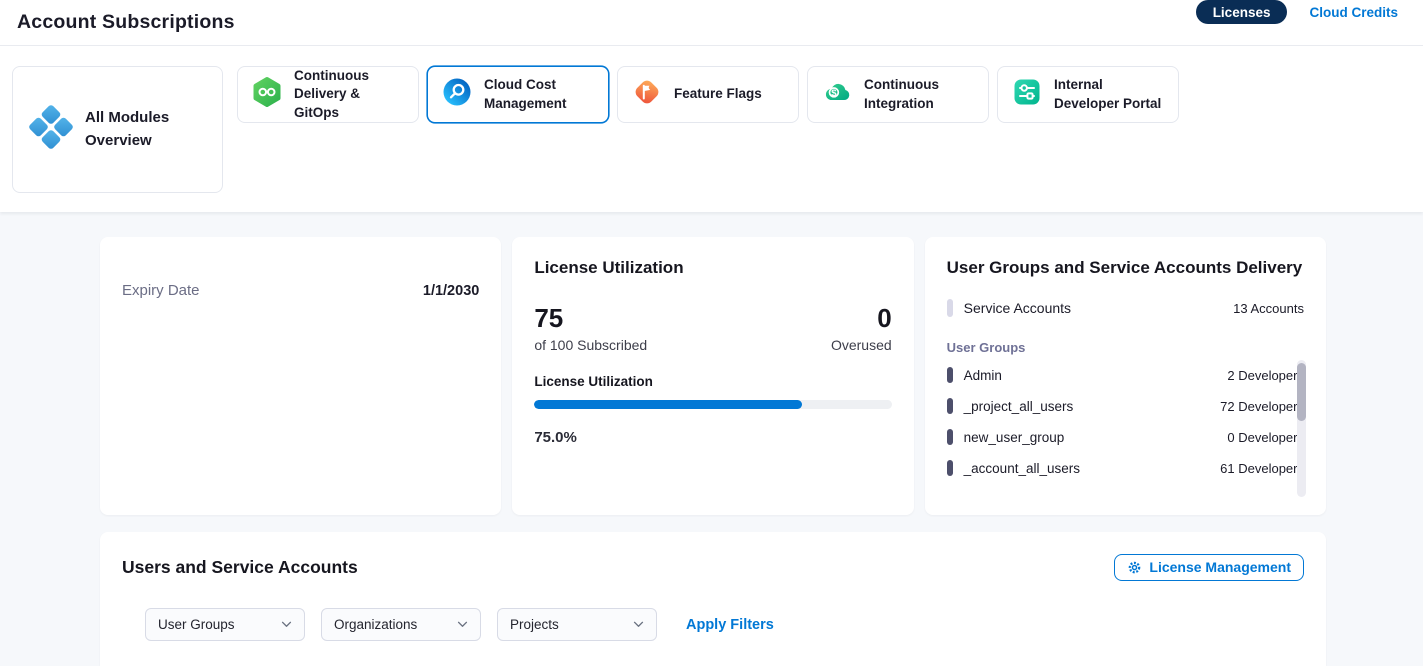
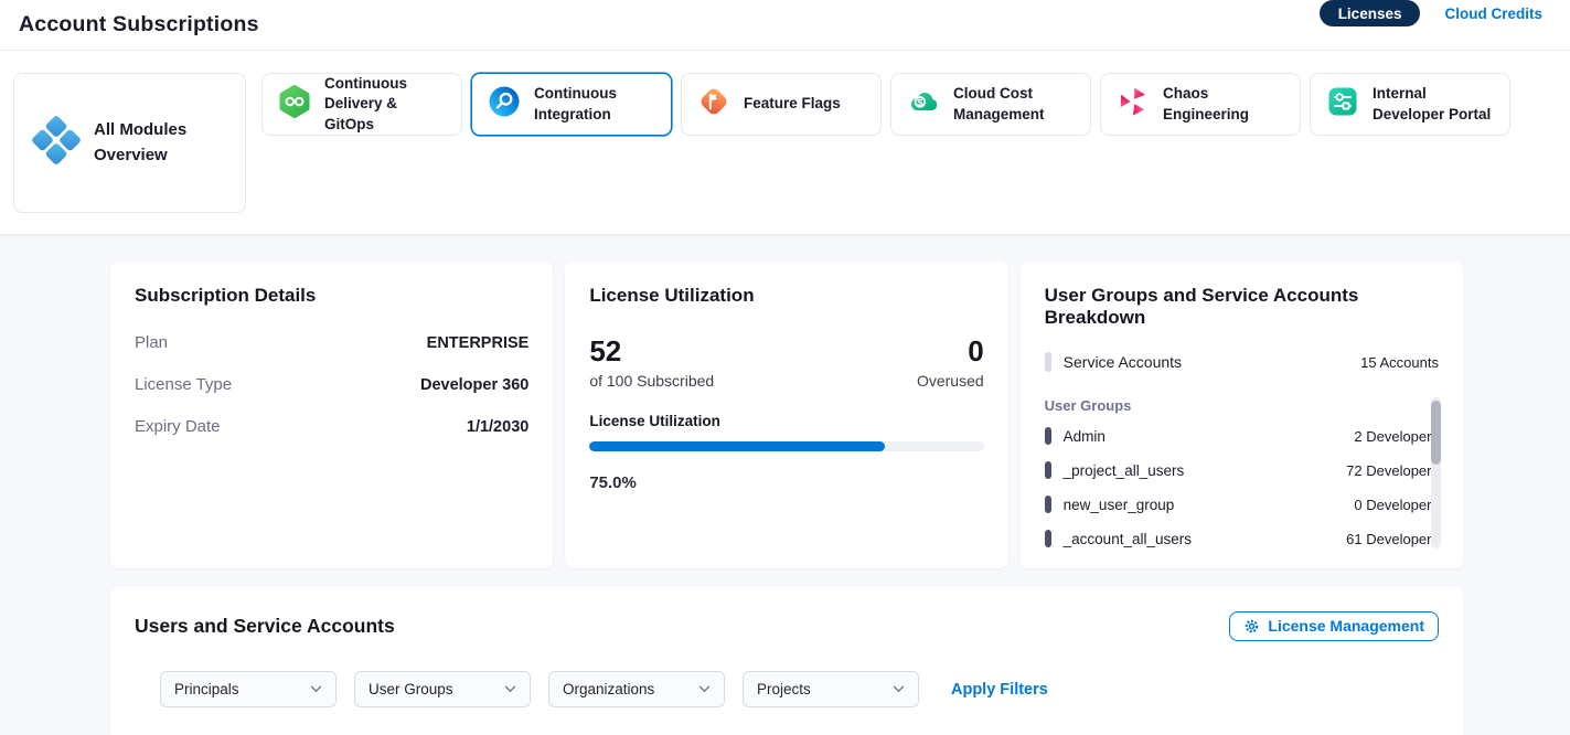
  Account Subscriptions
  Licenses
  Cloud Credits
  All Modules Overview
  Continuous Delivery & GitOps
- Cloud Cost Management
+ Continuous Integration
  Feature Flags
  $
- Continuous Integration
+ Cloud Cost Management
+ Chaos Engineering
  Internal Developer Portal
+ Subscription Details
+ Plan
+ ENTERPRISE
+ License Type
+ Developer 360
  Expiry Date
  1/1/2030
  License Utilization
- 75
+ 52
  of 100 Subscribed
  0
  Overused
  License Utilization
  75.0%
- User Groups and Service Accounts Delivery
+ User Groups and Service Accounts Breakdown
  Service Accounts
- 13 Accounts
+ 15 Accounts
  User Groups
  Admin
  2 Developer
  _project_all_users
  72 Developer
  new_user_group
  0 Developer
  _account_all_users
  61 Developer
  Users and Service Accounts
  License Management
+ Principals
  User Groups
  Organizations
  Projects
  Apply Filters
